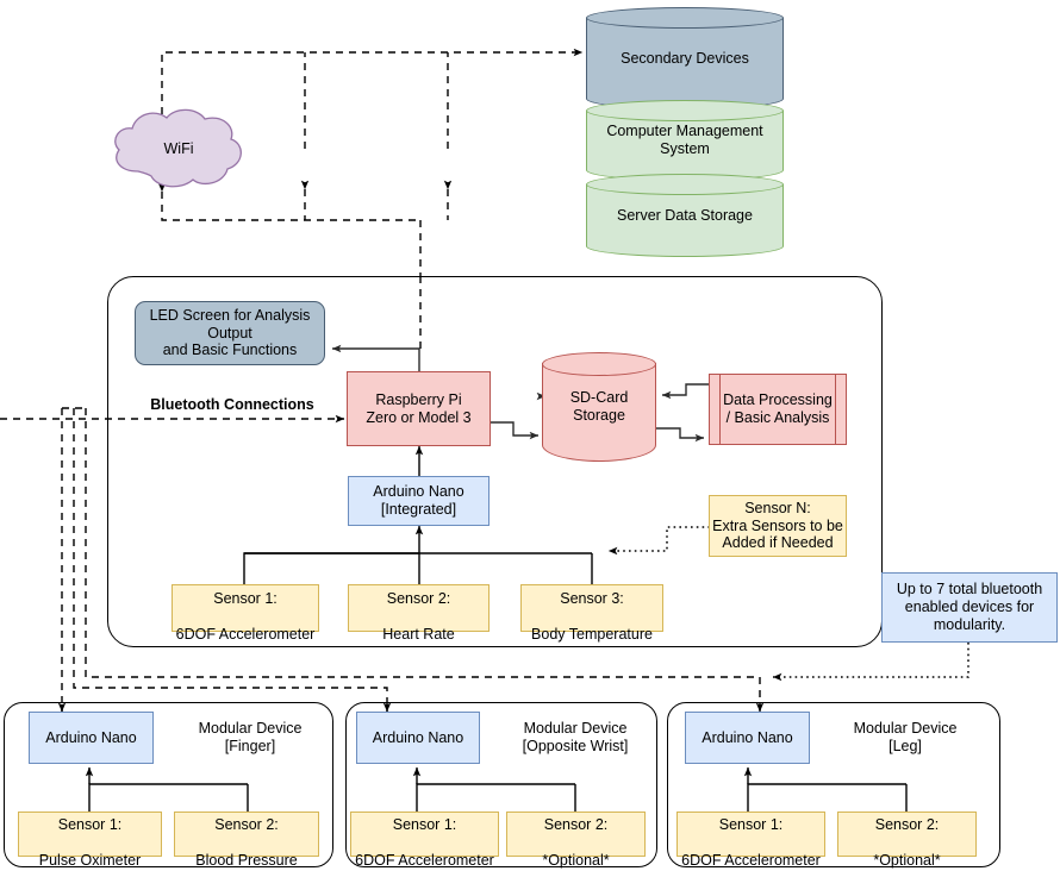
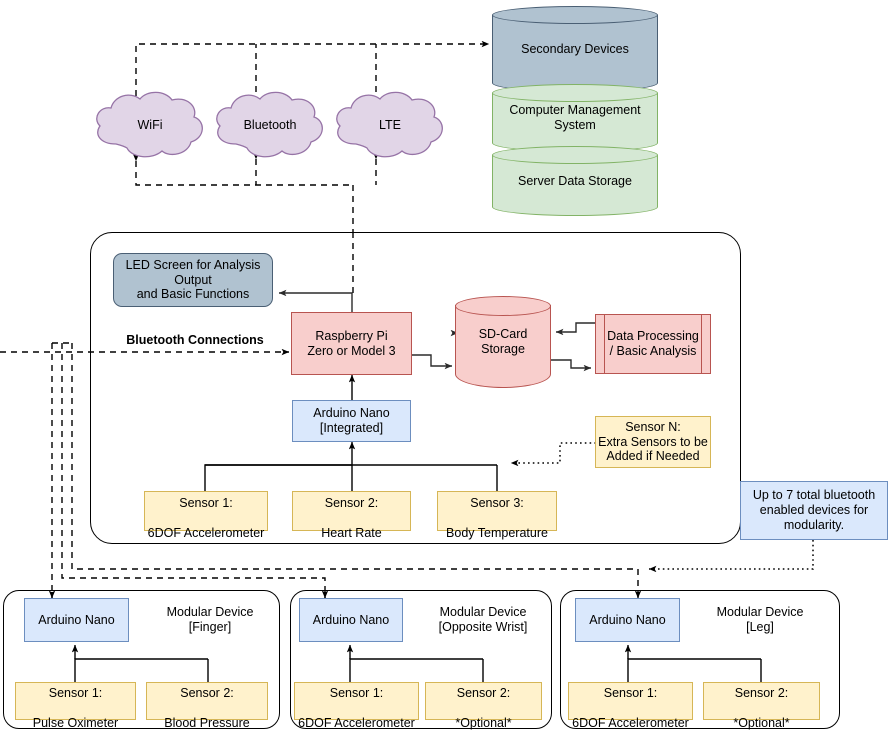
  Secondary Devices
  Computer Management
  System
  Server Data Storage
  WiFi
+ Bluetooth
+ LTE
  LED Screen for Analysis
  Output
  and Basic Functions
  Bluetooth Connections
  Raspberry Pi
  Zero or Model 3
  SD-Card
  Storage
  Data Processing
  / Basic Analysis
  Arduino Nano
  [Integrated]
  Sensor 1:
  6DOF Accelerometer
  Sensor 2:
  Heart Rate
  Sensor 3:
  Body Temperature
  Sensor N:
  Extra Sensors to be
  Added if Needed
  Up to 7 total bluetooth
  enabled devices for
  modularity.
  Arduino Nano
  Modular Device
  [Finger]
  Sensor 1:
  Pulse Oximeter
  Sensor 2:
  Blood Pressure
  Arduino Nano
  Modular Device
  [Opposite Wrist]
  Sensor 1:
  6DOF Accelerometer
  Sensor 2:
  *Optional*
  Arduino Nano
  Modular Device
  [Leg]
  Sensor 1:
  6DOF Accelerometer
  Sensor 2:
  *Optional*
